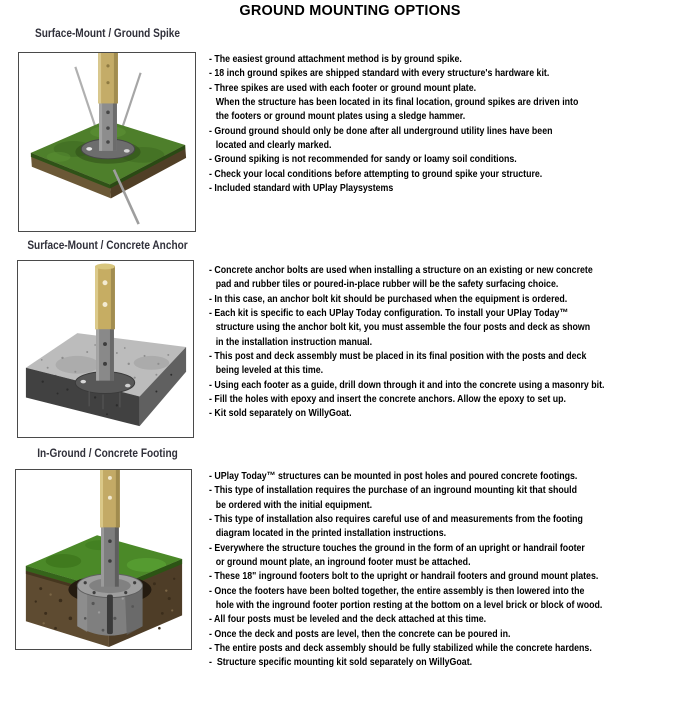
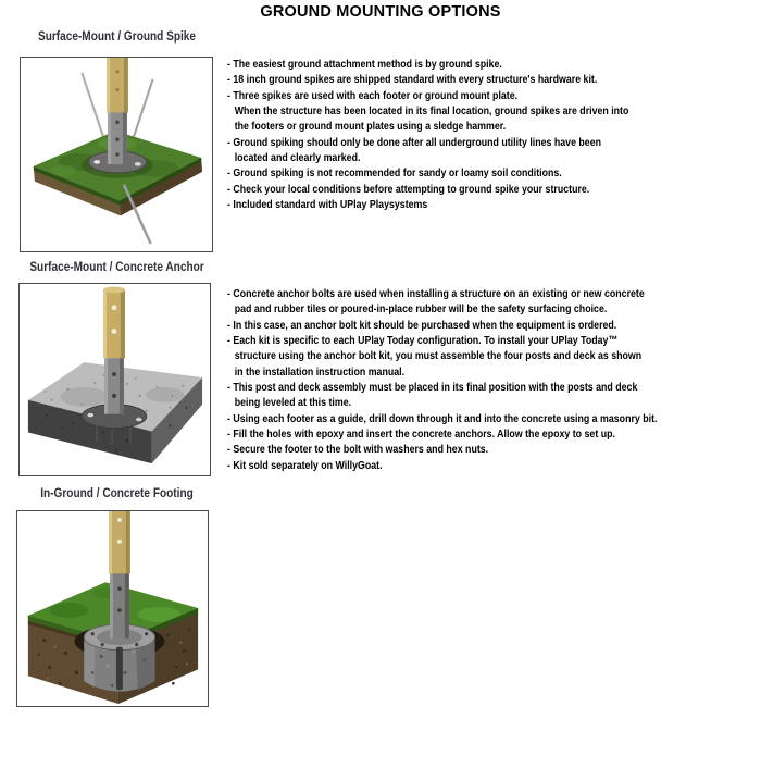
  GROUND MOUNTING OPTIONS
  Surface-Mount / Ground Spike
  - The easiest ground attachment method is by ground spike.
  - 18 inch ground spikes are shipped standard with every structure's hardware kit.
  - Three spikes are used with each footer or ground mount plate.
  When the structure has been located in its final location, ground spikes are driven into
  the footers or ground mount plates using a sledge hammer.
- - Ground ground should only be done after all underground utility lines have been
+ - Ground spiking should only be done after all underground utility lines have been
  located and clearly marked.
  - Ground spiking is not recommended for sandy or loamy soil conditions.
  - Check your local conditions before attempting to ground spike your structure.
  - Included standard with UPlay Playsystems
  Surface-Mount / Concrete Anchor
  - Concrete anchor bolts are used when installing a structure on an existing or new concrete
  pad and rubber tiles or poured-in-place rubber will be the safety surfacing choice.
  - In this case, an anchor bolt kit should be purchased when the equipment is ordered.
  - Each kit is specific to each UPlay Today configuration. To install your UPlay Today™
  structure using the anchor bolt kit, you must assemble the four posts and deck as shown
  in the installation instruction manual.
  - This post and deck assembly must be placed in its final position with the posts and deck
  being leveled at this time.
  - Using each footer as a guide, drill down through it and into the concrete using a masonry bit.
  - Fill the holes with epoxy and insert the concrete anchors. Allow the epoxy to set up.
+ - Secure the footer to the bolt with washers and hex nuts.
  - Kit sold separately on WillyGoat.
  In-Ground / Concrete Footing
- - UPlay Today™ structures can be mounted in post holes and poured concrete footings.
- - This type of installation requires the purchase of an inground mounting kit that should
- be ordered with the initial equipment.
- - This type of installation also requires careful use of and measurements from the footing
- diagram located in the printed installation instructions.
- - Everywhere the structure touches the ground in the form of an upright or handrail footer
- or ground mount plate, an inground footer must be attached.
- - These 18" inground footers bolt to the upright or handrail footers and ground mount plates.
- - Once the footers have been bolted together, the entire assembly is then lowered into the
- hole with the inground footer portion resting at the bottom on a level brick or block of wood.
- - All four posts must be leveled and the deck attached at this time.
- - Once the deck and posts are level, then the concrete can be poured in.
- - The entire posts and deck assembly should be fully stabilized while the concrete hardens.
- - Structure specific mounting kit sold separately on WillyGoat.
